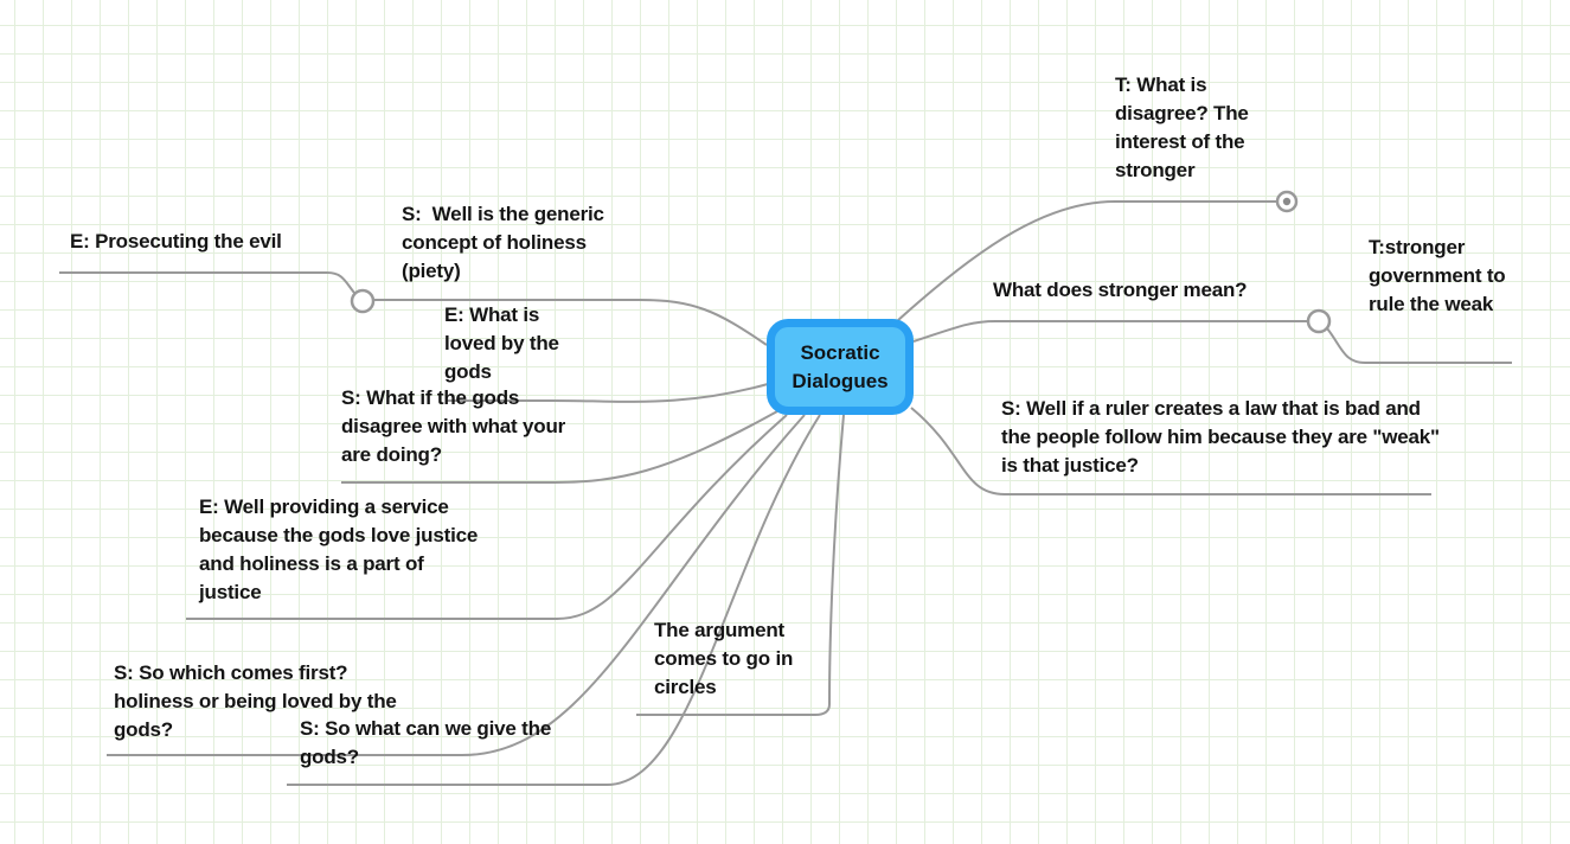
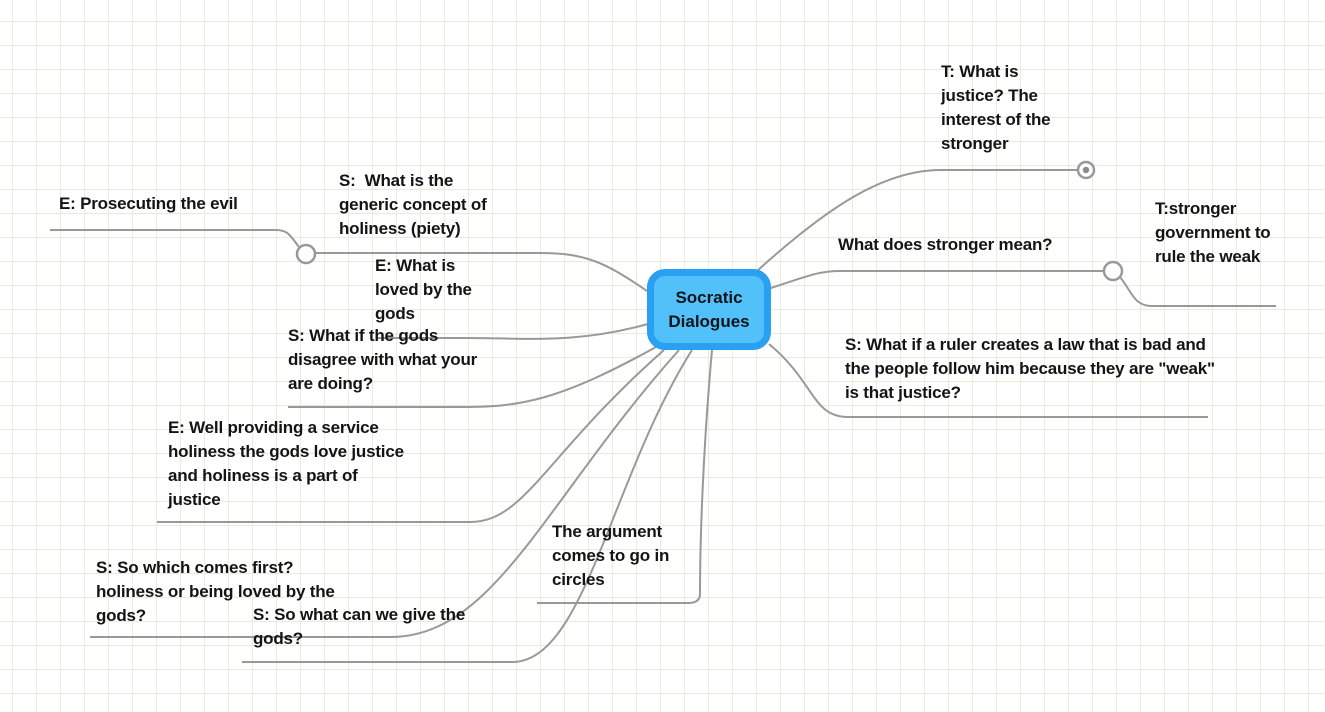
  Socratic Dialogues
- T: What is disagree? The interest of the stronger
+ T: What is justice? The interest of the stronger
  What does stronger mean?
  T:stronger government to rule the weak
- S: Well if a ruler creates a law that is bad and the people follow him because they are "weak" is that justice?
+ S: What if a ruler creates a law that is bad and the people follow him because they are "weak" is that justice?
  E: Prosecuting the evil
- S: Well is the generic concept of holiness (piety)
+ S: What is the generic concept of holiness (piety)
  E: What is loved by the gods
  S: What if the gods disagree with what your are doing?
- E: Well providing a service because the gods love justice and holiness is a part of justice
+ E: Well providing a service holiness the gods love justice and holiness is a part of justice
  S: So which comes first? holiness or being loved by the gods?
  S: So what can we give the gods?
  The argument comes to go in circles
